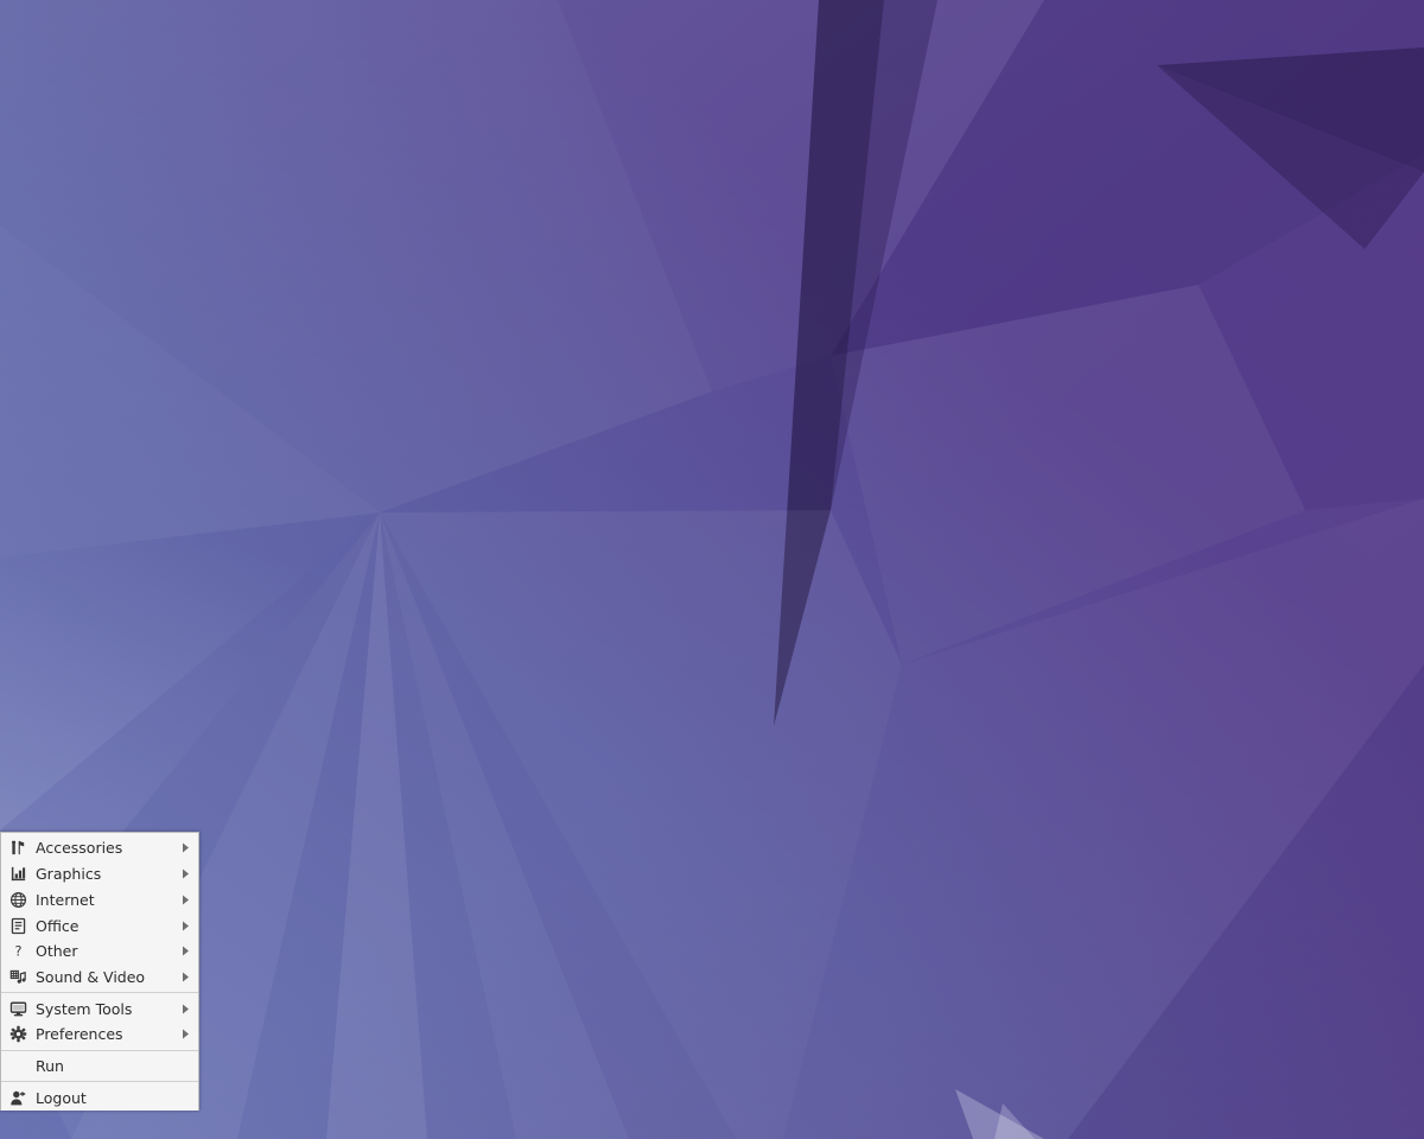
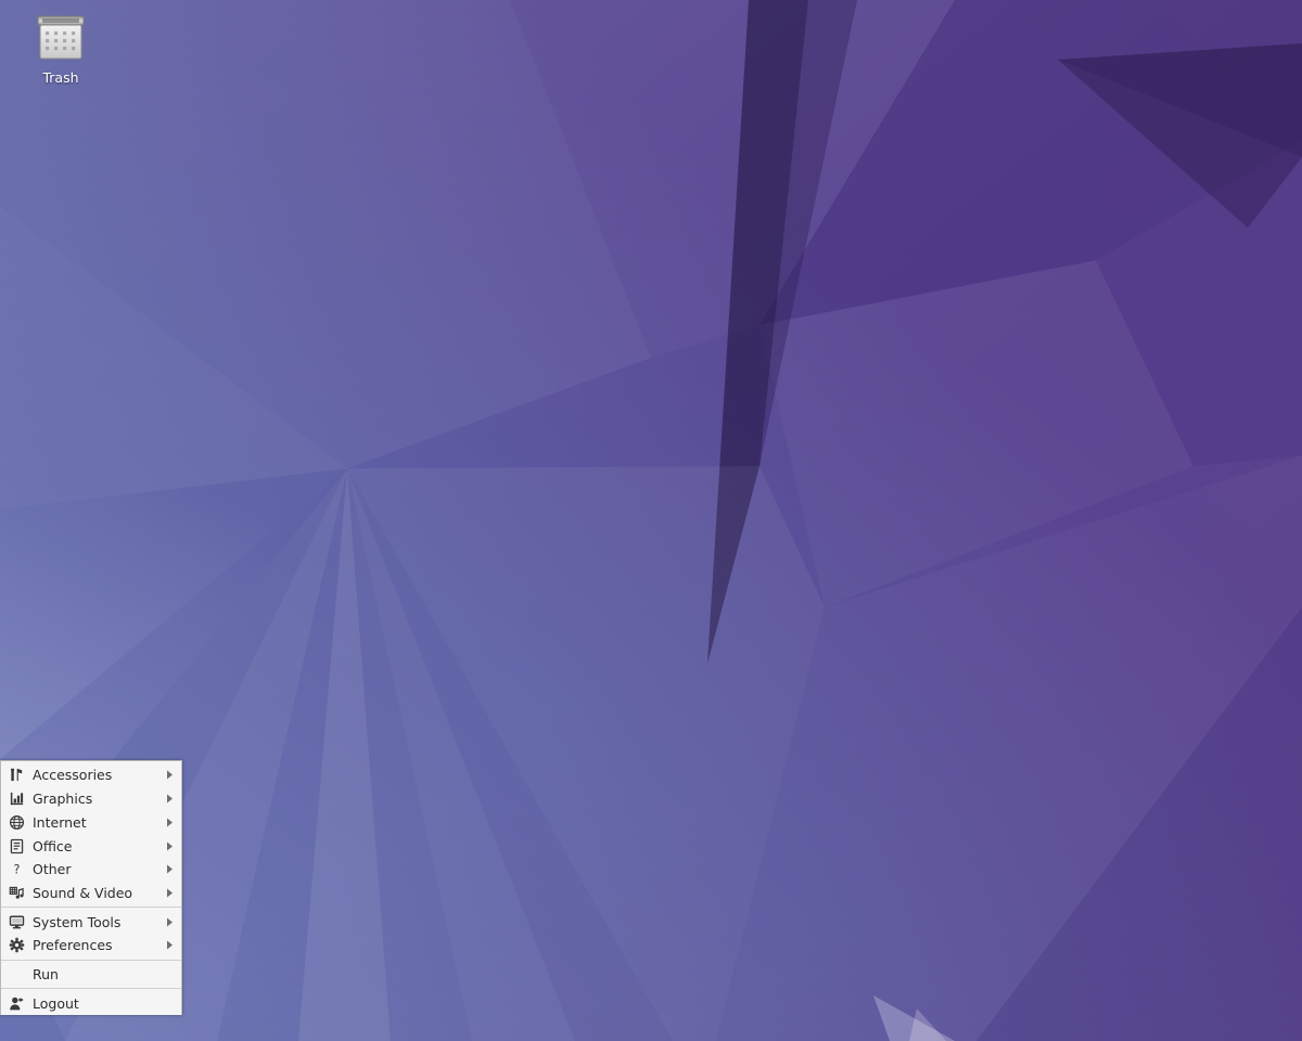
+ Trash
  Accessories
  Graphics
  Internet
  Office
  ?
  Other
  Sound & Video
  System Tools
  Preferences
  Run
  Logout
